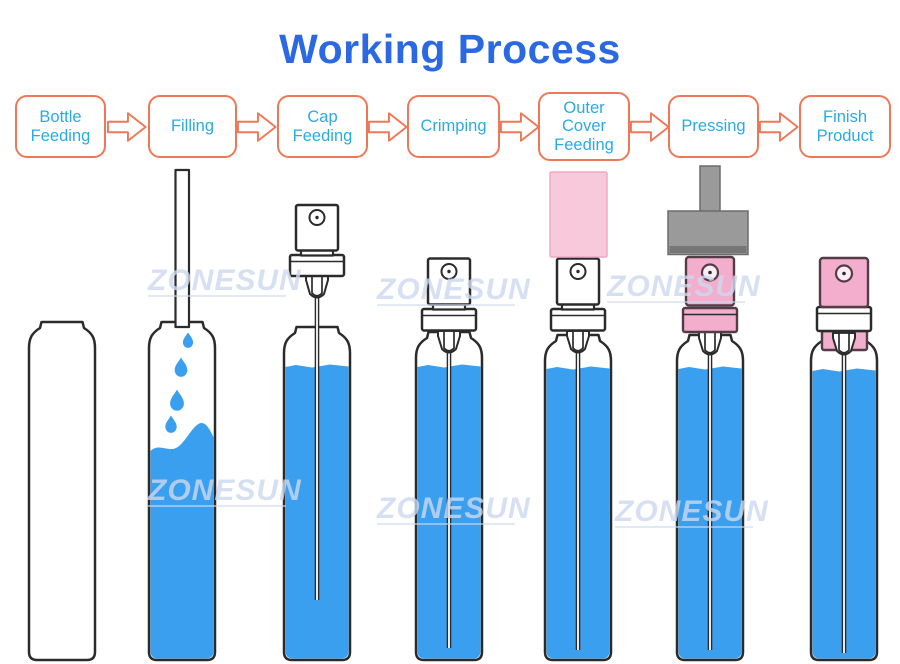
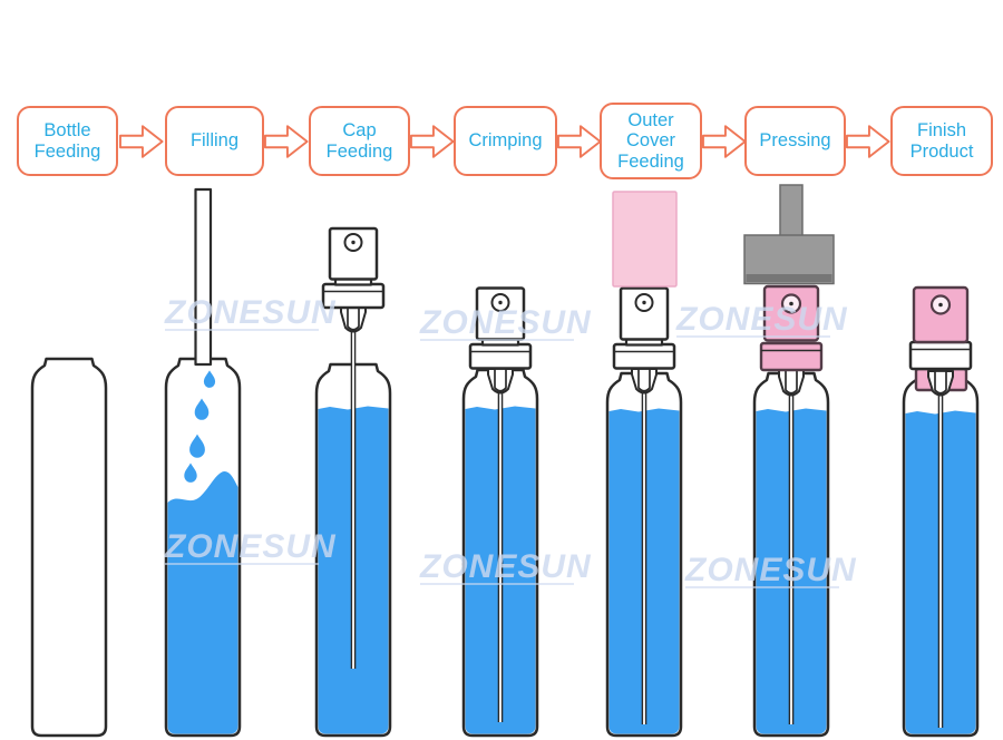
- Working Process
  Bottle Feeding
  Filling
  Cap Feeding
  Crimping
  Outer Cover Feeding
  Pressing
  Finish Product
  ZONESUN
  ZONESUN
  ZONESUN
  ZONESUN
  ZONESUN
  ZONESUN
